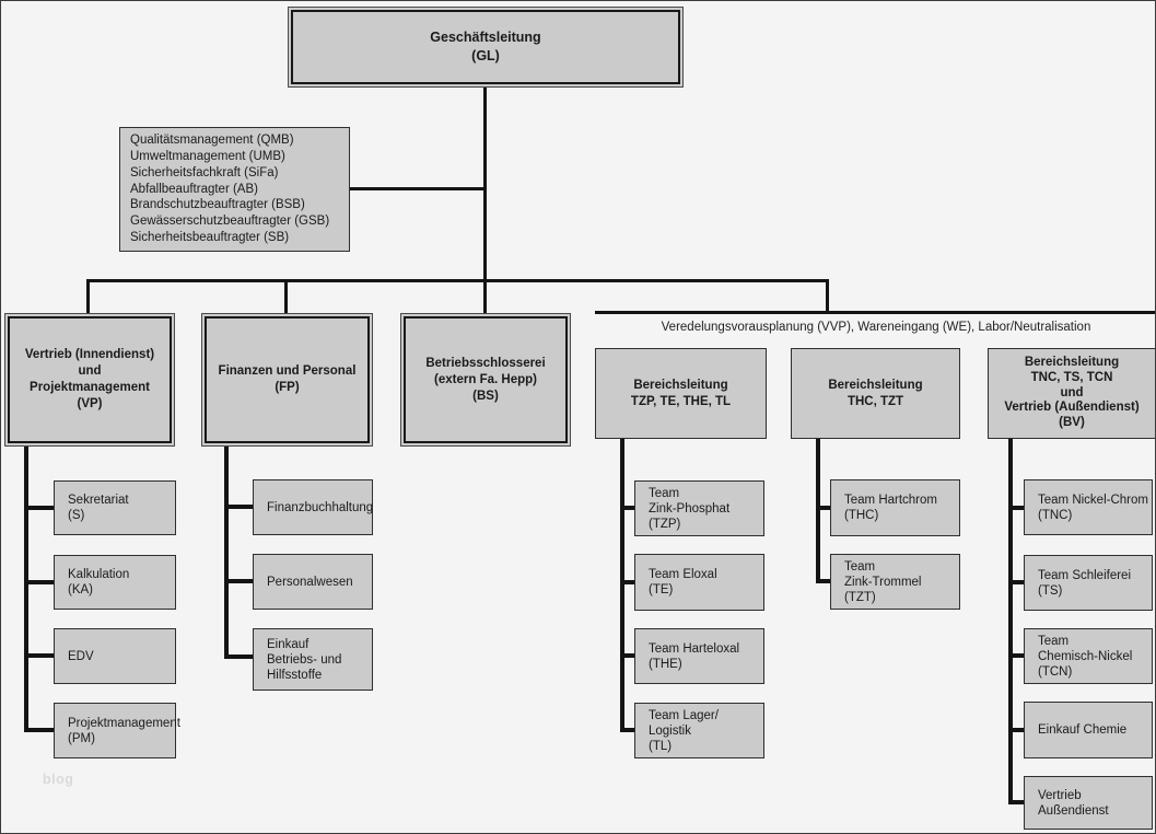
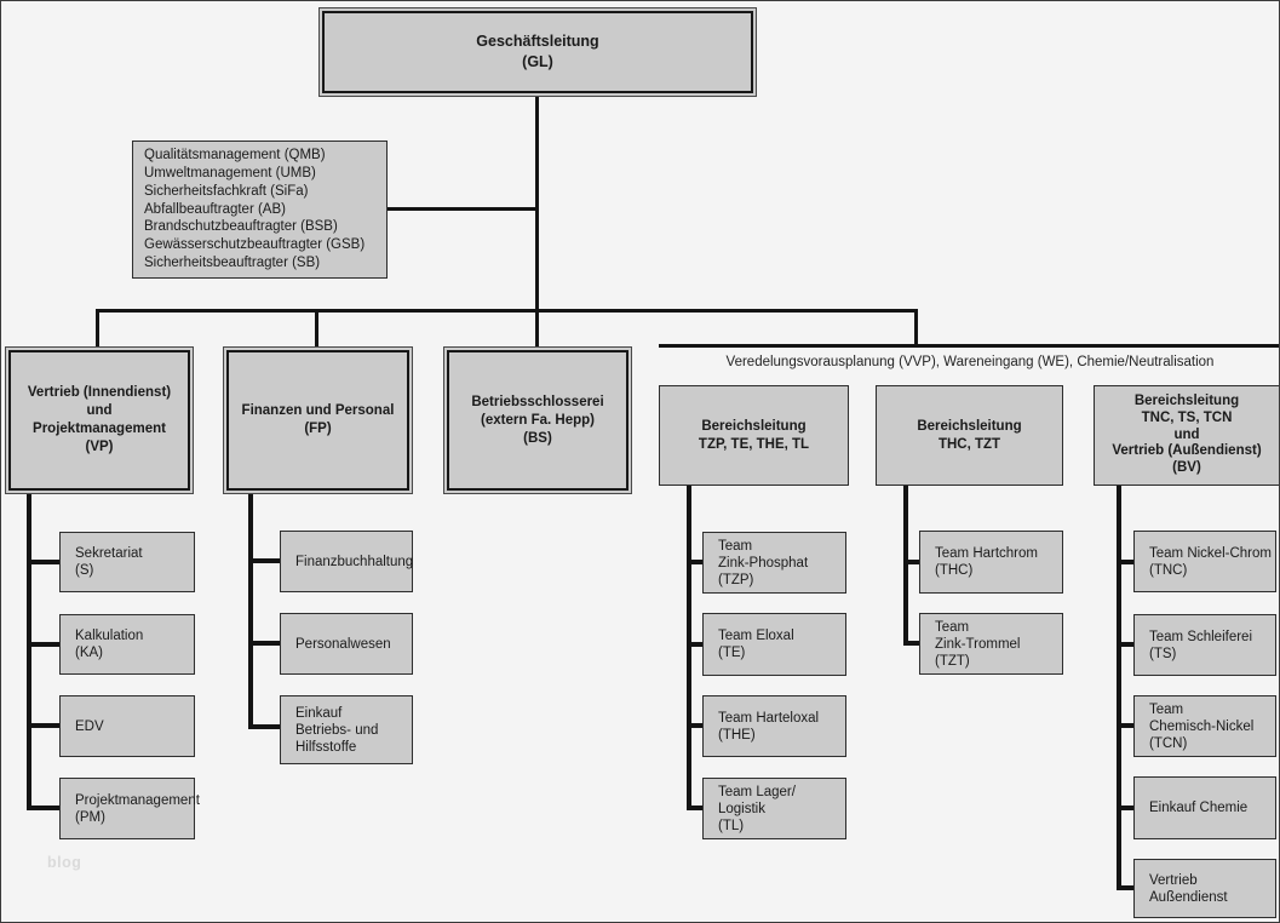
  Geschäftsleitung
  (GL)
  Qualitätsmanagement (QMB)
  Umweltmanagement (UMB)
  Sicherheitsfachkraft (SiFa)
  Abfallbeauftragter (AB)
  Brandschutzbeauftragter (BSB)
  Gewässerschutzbeauftragter (GSB)
  Sicherheitsbeauftragter (SB)
  Vertrieb (Innendienst)
  und
  Projektmanagement
  (VP)
  Finanzen und Personal
  (FP)
  Betriebsschlosserei
  (extern Fa. Hepp)
  (BS)
- Veredelungsvorausplanung (VVP), Wareneingang (WE), Labor/Neutralisation
+ Veredelungsvorausplanung (VVP), Wareneingang (WE), Chemie/Neutralisation
  Bereichsleitung
  TZP, TE, THE, TL
  Bereichsleitung
  THC, TZT
  Bereichsleitung
  TNC, TS, TCN
  und
  Vertrieb (Außendienst)
  (BV)
  Sekretariat
  (S)
  Kalkulation
  (KA)
  EDV
  Projektmanagement
  (PM)
  Finanzbuchhaltung
  Personalwesen
  Einkauf
  Betriebs- und
  Hilfsstoffe
  Team
  Zink-Phosphat
  (TZP)
  Team Eloxal
  (TE)
  Team Harteloxal
  (THE)
  Team Lager/ Logistik
  (TL)
  Team Hartchrom
  (THC)
  Team
  Zink-Trommel
  (TZT)
  Team Nickel-Chrom
  (TNC)
  Team Schleiferei
  (TS)
  Team
  Chemisch-Nickel
  (TCN)
  Einkauf Chemie
  Vertrieb
  Außendienst
  blog
